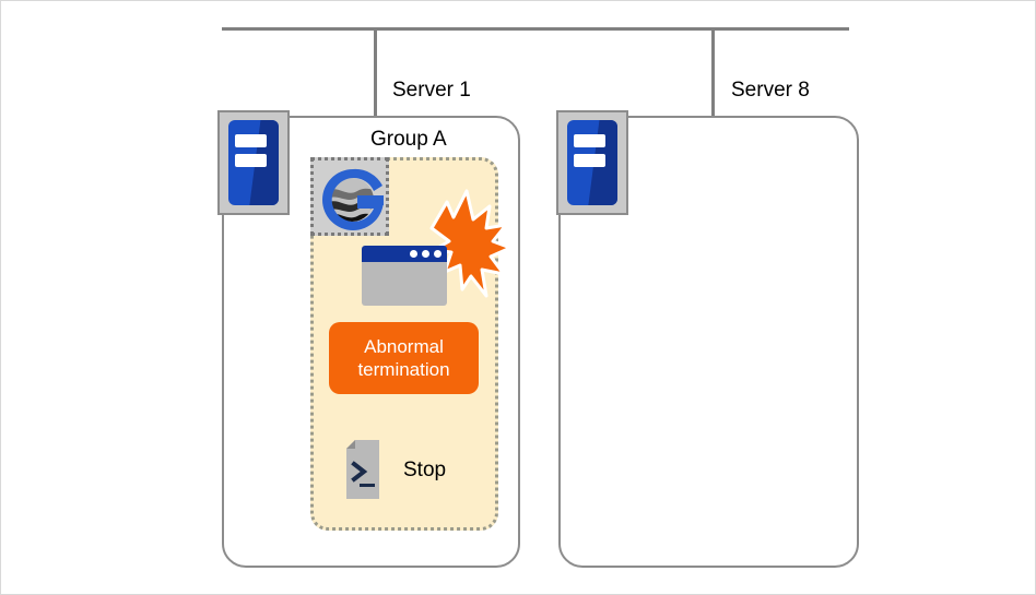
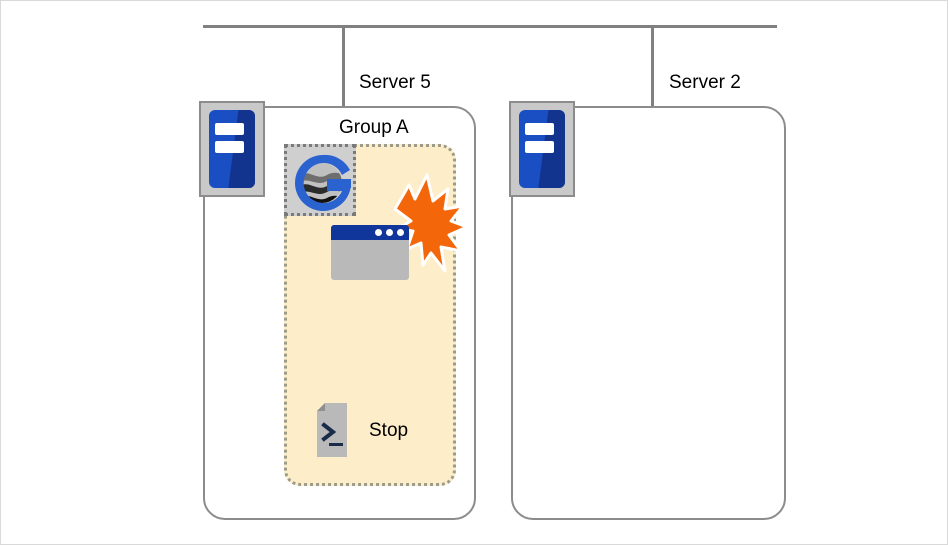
- Server 1
+ Server 5
- Server 8
+ Server 2
  Group A
- Abnormal
- termination
  Stop
